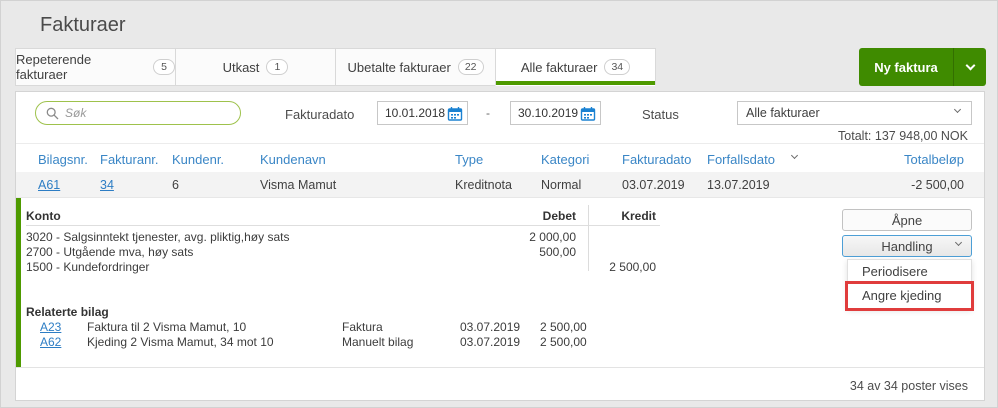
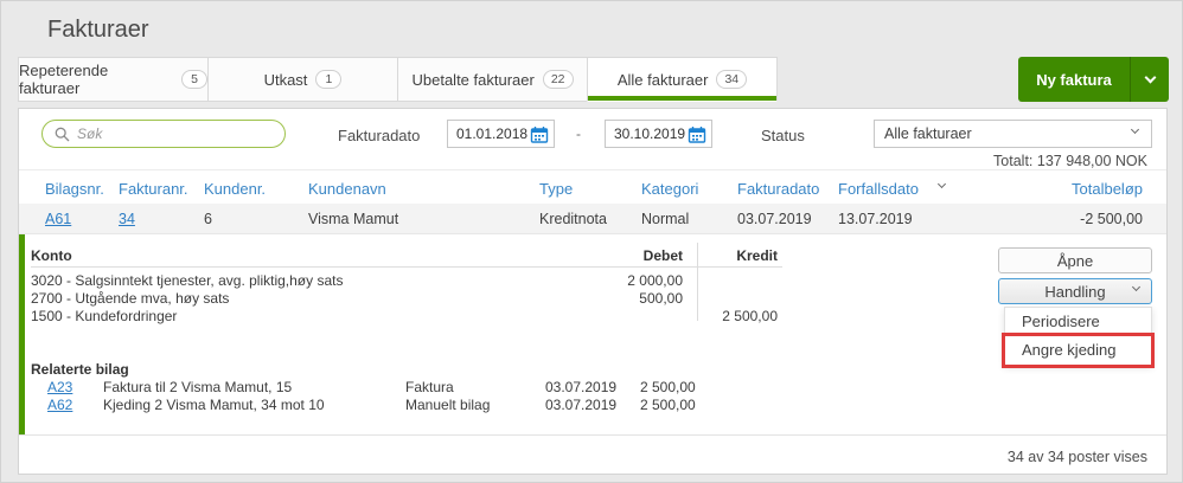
  Fakturaer
  Repeterende fakturaer
  5
  Utkast
  1
  Ubetalte fakturaer
  22
  Alle fakturaer
  34
  Ny faktura
  Søk
  Fakturadato
- 10.01.2018
+ 01.01.2018
  -
  30.10.2019
  Status
  Alle fakturaer
  Totalt: 137 948,00 NOK
  Bilagsnr.
  Fakturanr.
  Kundenr.
  Kundenavn
  Type
  Kategori
  Fakturadato
  Forfallsdato
  Totalbeløp
  A61
  34
  6
  Visma Mamut
  Kreditnota
  Normal
  03.07.2019
  13.07.2019
  -2 500,00
  Konto
  Debet
  Kredit
  3020 - Salgsinntekt tjenester, avg. pliktig,høy sats
  2 000,00
  2700 - Utgående mva, høy sats
  500,00
  1500 - Kundefordringer
  2 500,00
  Åpne
  Handling
  Periodisere
  Angre kjeding
  Relaterte bilag
  A23
- Faktura til 2 Visma Mamut, 10
+ Faktura til 2 Visma Mamut, 15
  Faktura
  03.07.2019
  2 500,00
  A62
  Kjeding 2 Visma Mamut, 34 mot 10
  Manuelt bilag
  03.07.2019
  2 500,00
  34 av 34 poster vises
